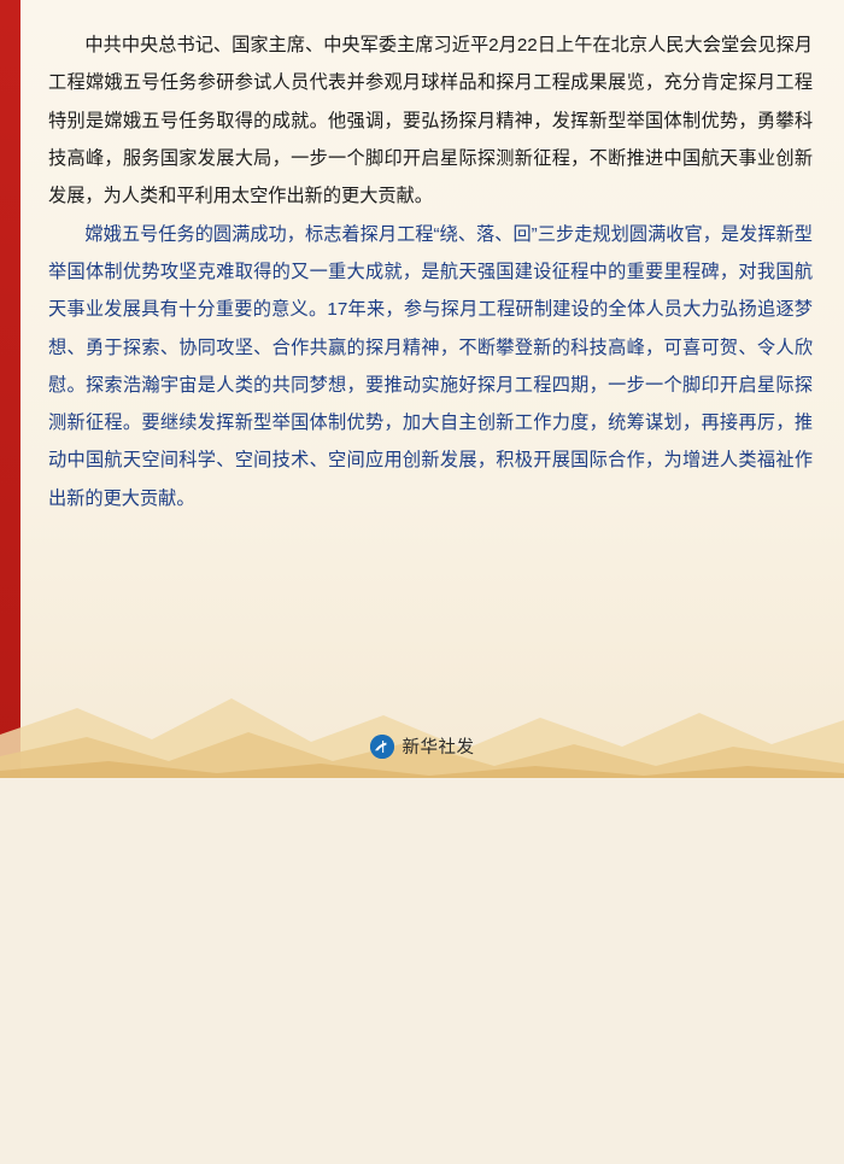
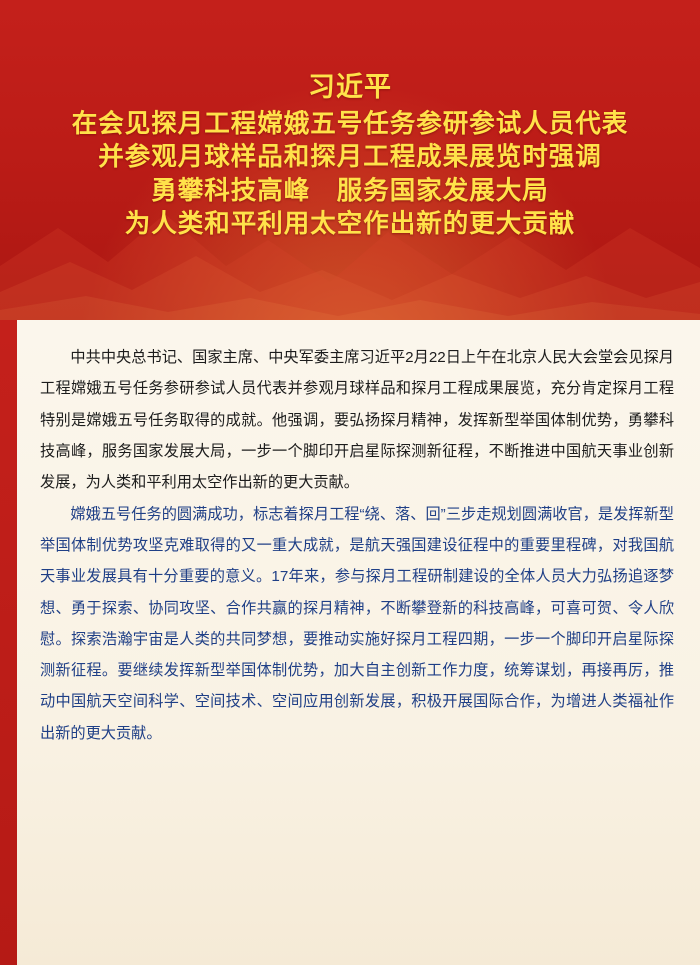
+ 习近平
+ 在会见探月工程嫦娥五号任务参研参试人员代表
+ 并参观月球样品和探月工程成果展览时强调
+ 勇攀科技高峰 服务国家发展大局
+ 为人类和平利用太空作出新的更大贡献
  中共中央总书记、国家主席、中央军委主席习近平2月22日上午在北京人民大会堂会见探月工程嫦娥五号任务参研参试人员代表并参观月球样品和探月工程成果展览，充分肯定探月工程特别是嫦娥五号任务取得的成就。他强调，要弘扬探月精神，发挥新型举国体制优势，勇攀科技高峰，服务国家发展大局，一步一个脚印开启星际探测新征程，不断推进中国航天事业创新发展，为人类和平利用太空作出新的更大贡献。
  嫦娥五号任务的圆满成功，标志着探月工程“绕、落、回”三步走规划圆满收官，是发挥新型举国体制优势攻坚克难取得的又一重大成就，是航天强国建设征程中的重要里程碑，对我国航天事业发展具有十分重要的意义。17年来，参与探月工程研制建设的全体人员大力弘扬追逐梦想、勇于探索、协同攻坚、合作共赢的探月精神，不断攀登新的科技高峰，可喜可贺、令人欣慰。探索浩瀚宇宙是人类的共同梦想，要推动实施好探月工程四期，一步一个脚印开启星际探测新征程。要继续发挥新型举国体制优势，加大自主创新工作力度，统筹谋划，再接再厉，推动中国航天空间科学、空间技术、空间应用创新发展，积极开展国际合作，为增进人类福祉作出新的更大贡献。
- 新华社发
